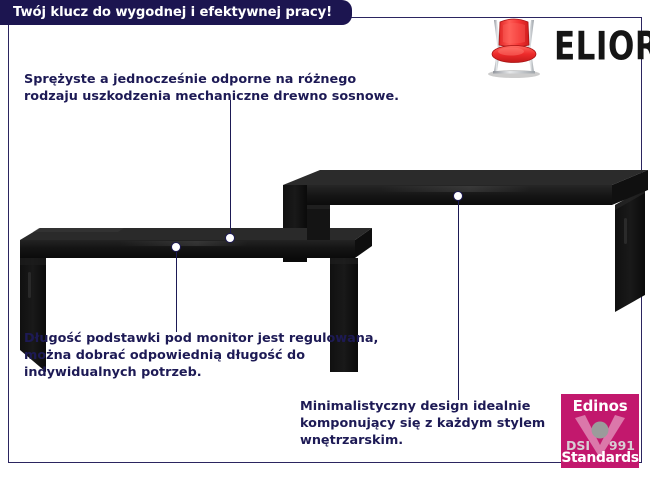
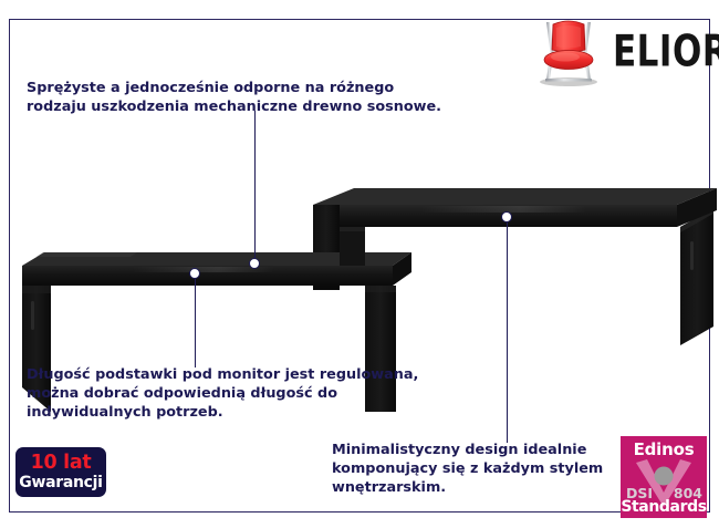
- Twój klucz do wygodnej i efektywnej pracy!
  ELIOR
  Sprężyste a jednocześnie odporne na różnego
  rodzaju uszkodzenia mechaniczne drewno sosnowe.
  Długość podstawki pod monitor jest regulowana,
  można dobrać odpowiednią długość do
  indywidualnych potrzeb.
  Minimalistyczny design idealnie
  komponujący się z każdym stylem
  wnętrzarskim.
+ 10 lat
+ Gwarancji
  Edinos
  DSI
- 991
+ 804
  Standards
